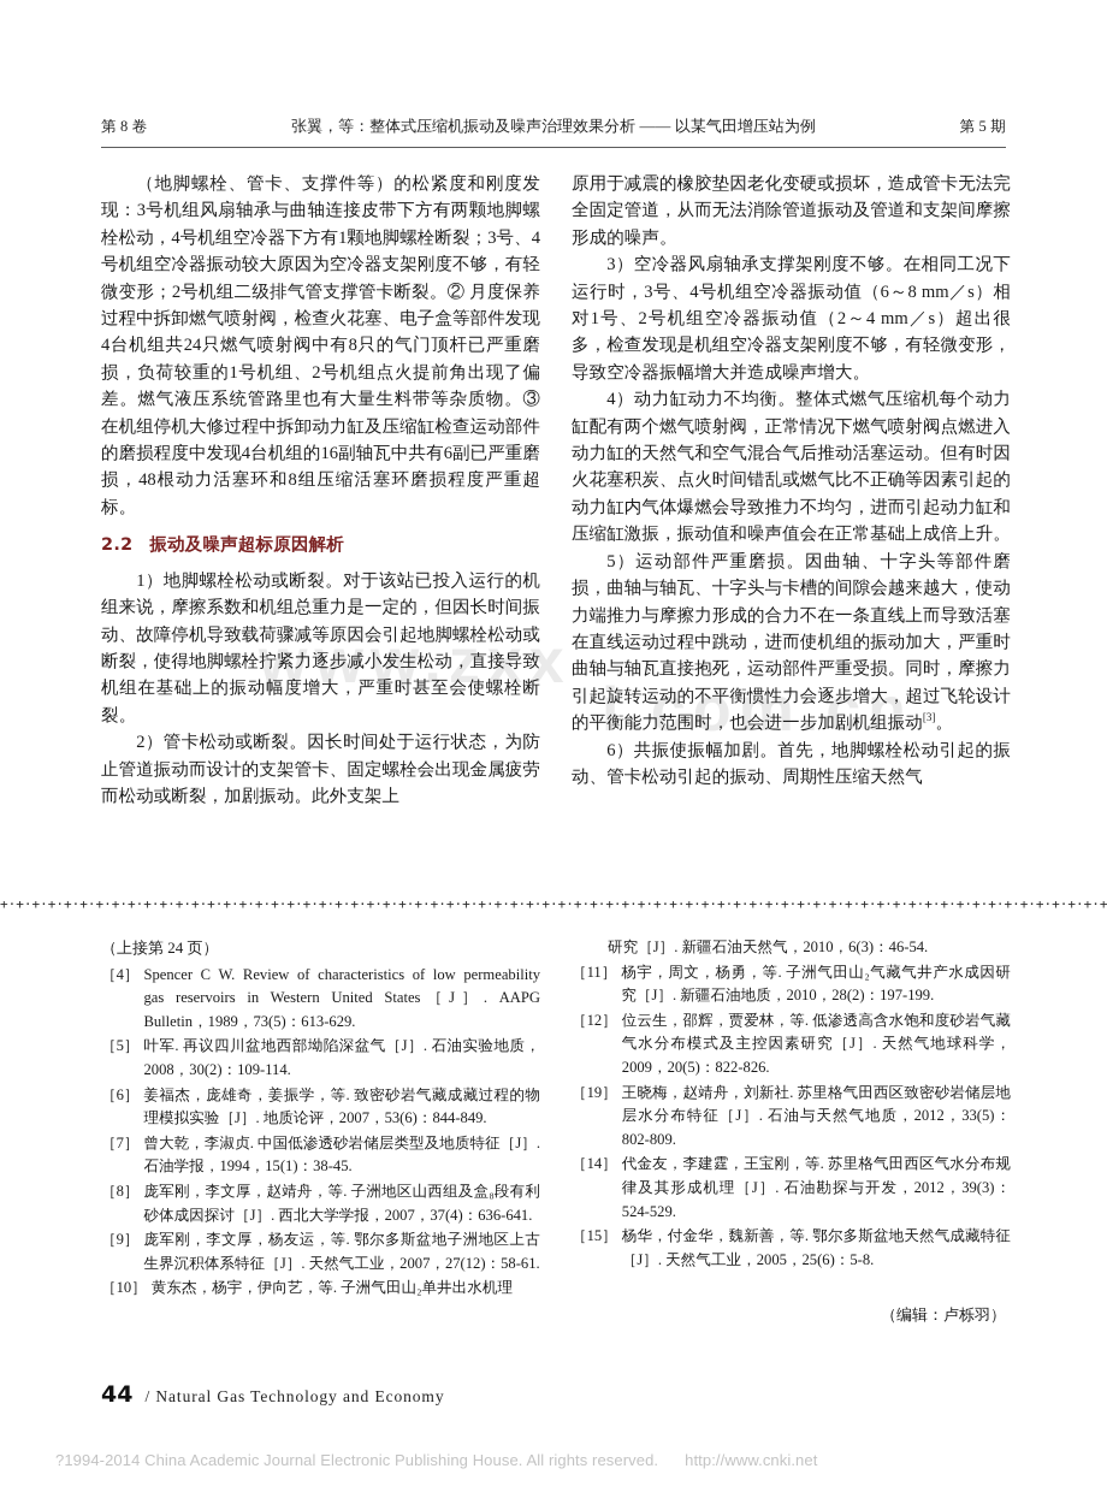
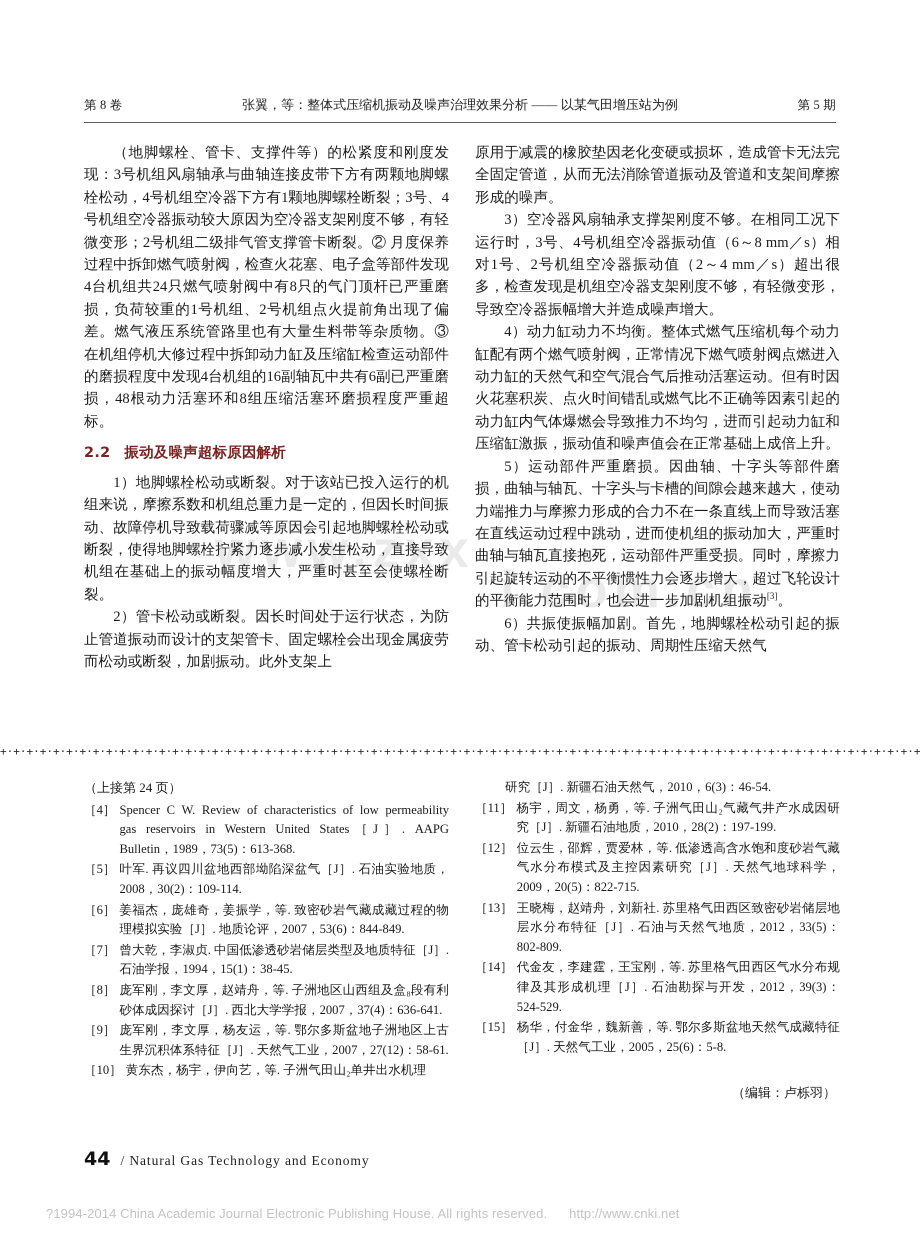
  第 8 卷
  张翼，等：整体式压缩机振动及噪声治理效果分析 —— 以某气田增压站为例
  第 5 期
  www.zxx
  i.com.cn
  （地脚螺栓、管卡、支撑件等）的松紧度和刚度发现：3号机组风扇轴承与曲轴连接皮带下方有两颗地脚螺栓松动，4号机组空冷器下方有1颗地脚螺栓断裂；3号、4号机组空冷器振动较大原因为空冷器支架刚度不够，有轻微变形；2号机组二级排气管支撑管卡断裂。② 月度保养过程中拆卸燃气喷射阀，检查火花塞、电子盒等部件发现4台机组共24只燃气喷射阀中有8只的气门顶杆已严重磨损，负荷较重的1号机组、2号机组点火提前角出现了偏差。燃气液压系统管路里也有大量生料带等杂质物。③ 在机组停机大修过程中拆卸动力缸及压缩缸检查运动部件的磨损程度中发现4台机组的16副轴瓦中共有6副已严重磨损，48根动力活塞环和8组压缩活塞环磨损程度严重超标。
  2.2 振动及噪声超标原因解析
  1）地脚螺栓松动或断裂。对于该站已投入运行的机组来说，摩擦系数和机组总重力是一定的，但因长时间振动、故障停机导致载荷骤减等原因会引起地脚螺栓松动或断裂，使得地脚螺栓拧紧力逐步减小发生松动，直接导致机组在基础上的振动幅度增大，严重时甚至会使螺栓断裂。
  2）管卡松动或断裂。因长时间处于运行状态，为防止管道振动而设计的支架管卡、固定螺栓会出现金属疲劳而松动或断裂，加剧振动。此外支架上
  原用于减震的橡胶垫因老化变硬或损坏，造成管卡无法完全固定管道，从而无法消除管道振动及管道和支架间摩擦形成的噪声。
  3）空冷器风扇轴承支撑架刚度不够。在相同工况下运行时，3号、4号机组空冷器振动值（6～8 mm／s）相对1号、2号机组空冷器振动值（2～4 mm／s）超出很多，检查发现是机组空冷器支架刚度不够，有轻微变形，导致空冷器振幅增大并造成噪声增大。
  4）动力缸动力不均衡。整体式燃气压缩机每个动力缸配有两个燃气喷射阀，正常情况下燃气喷射阀点燃进入动力缸的天然气和空气混合气后推动活塞运动。但有时因火花塞积炭、点火时间错乱或燃气比不正确等因素引起的动力缸内气体爆燃会导致推力不均匀，进而引起动力缸和压缩缸激振，振动值和噪声值会在正常基础上成倍上升。
  5）运动部件严重磨损。因曲轴、十字头等部件磨损，曲轴与轴瓦、十字头与卡槽的间隙会越来越大，使动力端推力与摩擦力形成的合力不在一条直线上而导致活塞在直线运动过程中跳动，进而使机组的振动加大，严重时曲轴与轴瓦直接抱死，运动部件严重受损。同时，摩擦力引起旋转运动的不平衡惯性力会逐步增大，超过飞轮设计的平衡能力范围时，也会进一步加剧机组振动[3]。
  6）共振使振幅加剧。首先，地脚螺栓松动引起的振动、管卡松动引起的振动、周期性压缩天然气
  （上接第 24 页）
  ［4］
- Spencer C W. Review of characteristics of low permeability gas reservoirs in Western United States［J］. AAPG Bulletin，1989，73(5)：613-629.
+ Spencer C W. Review of characteristics of low permeability gas reservoirs in Western United States［J］. AAPG Bulletin，1989，73(5)：613-368.
  ［5］
  叶军. 再议四川盆地西部坳陷深盆气［J］. 石油实验地质，2008，30(2)：109-114.
  ［6］
  姜福杰，庞雄奇，姜振学，等. 致密砂岩气藏成藏过程的物理模拟实验［J］. 地质论评，2007，53(6)：844-849.
  ［7］
  曾大乾，李淑贞. 中国低渗透砂岩储层类型及地质特征［J］. 石油学报，1994，15(1)：38-45.
  ［8］
  庞军刚，李文厚，赵靖舟，等. 子洲地区山西组及盒₈段有利砂体成因探讨［J］. 西北大学学报，2007，37(4)：636-641.
  ［9］
  庞军刚，李文厚，杨友运，等. 鄂尔多斯盆地子洲地区上古生界沉积体系特征［J］. 天然气工业，2007，27(12)：58-61.
  ［10］
  黄东杰，杨宇，伊向艺，等. 子洲气田山₂单井出水机理
  研究［J］. 新疆石油天然气，2010，6(3)：46-54.
  ［11］
  杨宇，周文，杨勇，等. 子洲气田山₂气藏气井产水成因研究［J］. 新疆石油地质，2010，28(2)：197-199.
  ［12］
- 位云生，邵辉，贾爱林，等. 低渗透高含水饱和度砂岩气藏气水分布模式及主控因素研究［J］. 天然气地球科学，2009，20(5)：822-826.
+ 位云生，邵辉，贾爱林，等. 低渗透高含水饱和度砂岩气藏气水分布模式及主控因素研究［J］. 天然气地球科学，2009，20(5)：822-715.
- ［19］
+ ［13］
  王晓梅，赵靖舟，刘新社. 苏里格气田西区致密砂岩储层地层水分布特征［J］. 石油与天然气地质，2012，33(5)：802-809.
  ［14］
  代金友，李建霆，王宝刚，等. 苏里格气田西区气水分布规律及其形成机理［J］. 石油勘探与开发，2012，39(3)：524-529.
  ［15］
  杨华，付金华，魏新善，等. 鄂尔多斯盆地天然气成藏特征［J］. 天然气工业，2005，25(6)：5-8.
  （编辑：卢栎羽）
  44
  / Natural Gas Technology and Economy
  ?1994-2014 China Academic Journal Electronic Publishing House. All rights reserved. http://www.cnki.net
